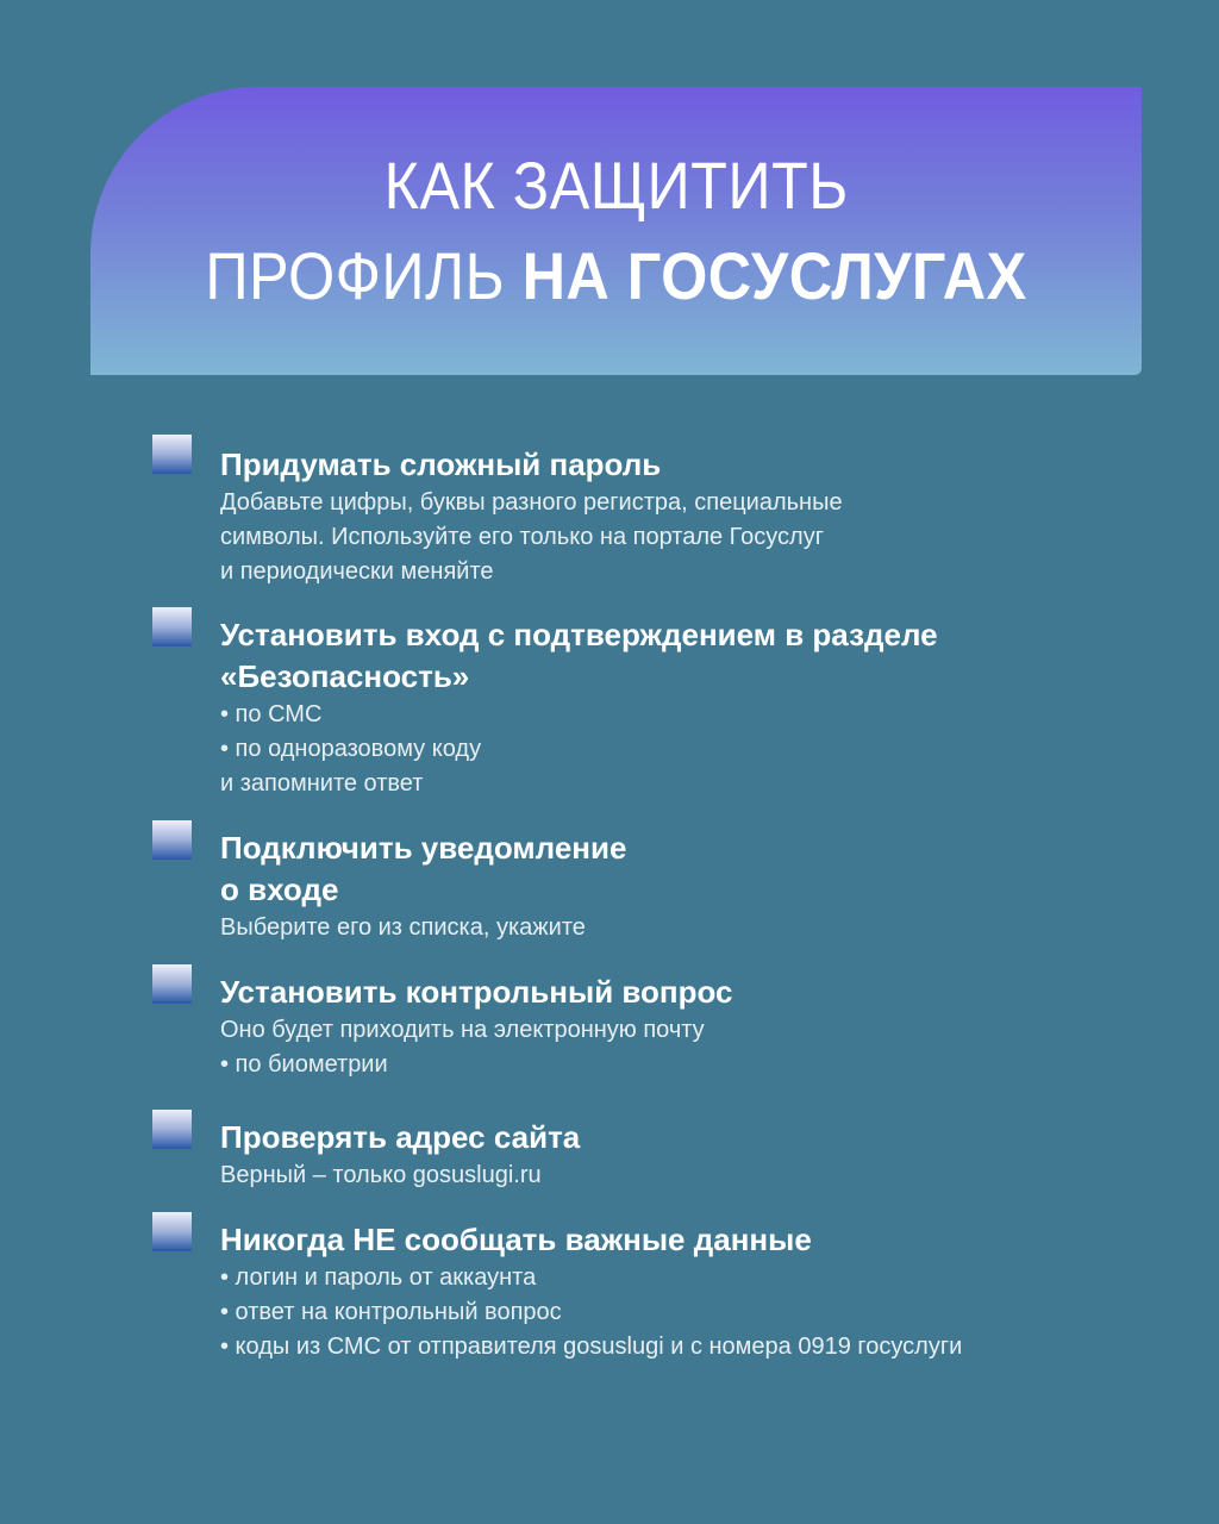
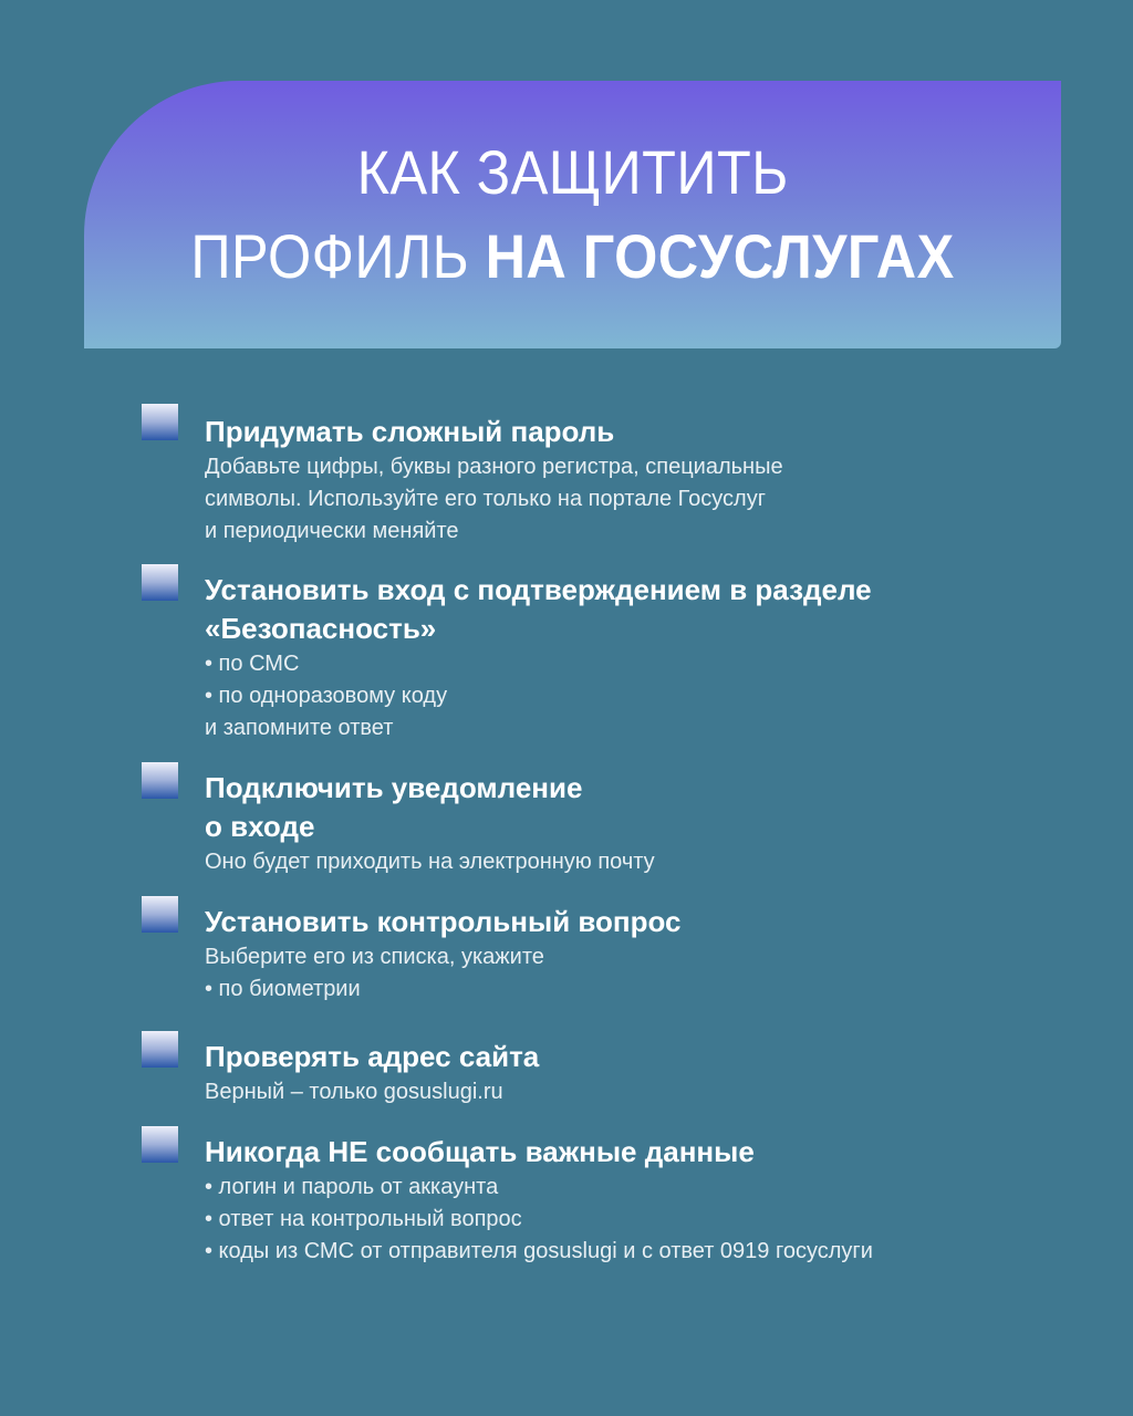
  КАК ЗАЩИТИТЬ
  ПРОФИЛЬ НА ГОСУСЛУГАХ
  Придумать сложный пароль
  Добавьте цифры, буквы разного регистра, специальные
  символы. Используйте его только на портале Госуслуг
  и периодически меняйте
  Установить вход с подтверждением в разделе
  «Безопасность»
  • по СМС
  • по одноразовому коду
  и запомните ответ
  Подключить уведомление
  о входе
- Выберите его из списка, укажите
+ Оно будет приходить на электронную почту
  Установить контрольный вопрос
- Оно будет приходить на электронную почту
+ Выберите его из списка, укажите
  • по биометрии
  Проверять адрес сайта
  Верный – только gosuslugi.ru
  Никогда НЕ сообщать важные данные
  • логин и пароль от аккаунта
  • ответ на контрольный вопрос
- • коды из СМС от отправителя gosuslugi и с номера 0919 госуслуги
+ • коды из СМС от отправителя gosuslugi и с ответ 0919 госуслуги
